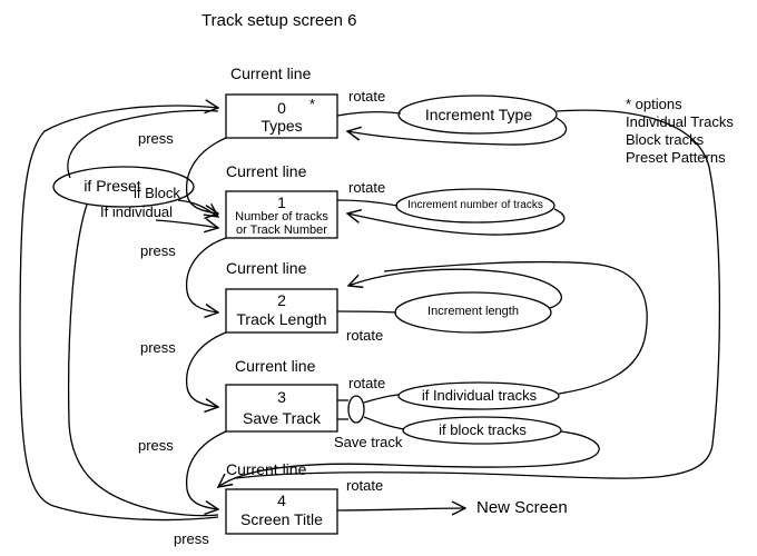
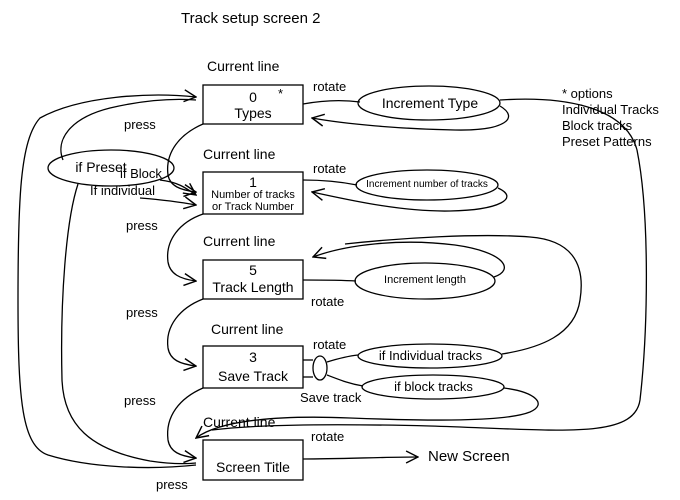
- Track setup screen 6
+ Track setup screen 2
  * options
  Individual Tracks
  Block tracks
  Preset Patterns
  Current line
  Current line
  Current line
  Current line
  Current line
  0
  Types
  *
  1
  Number of tracks
  or Track Number
- 2
+ 5
  Track Length
  3
  Save Track
- 4
  Screen Title
  Increment Type
  Increment number of tracks
  Increment length
  if Individual tracks
  if block tracks
  if Preset
  rotate
  rotate
  rotate
  rotate
  rotate
  press
  press
  press
  press
  press
  if Block
  If individual
  Save track
  New Screen
